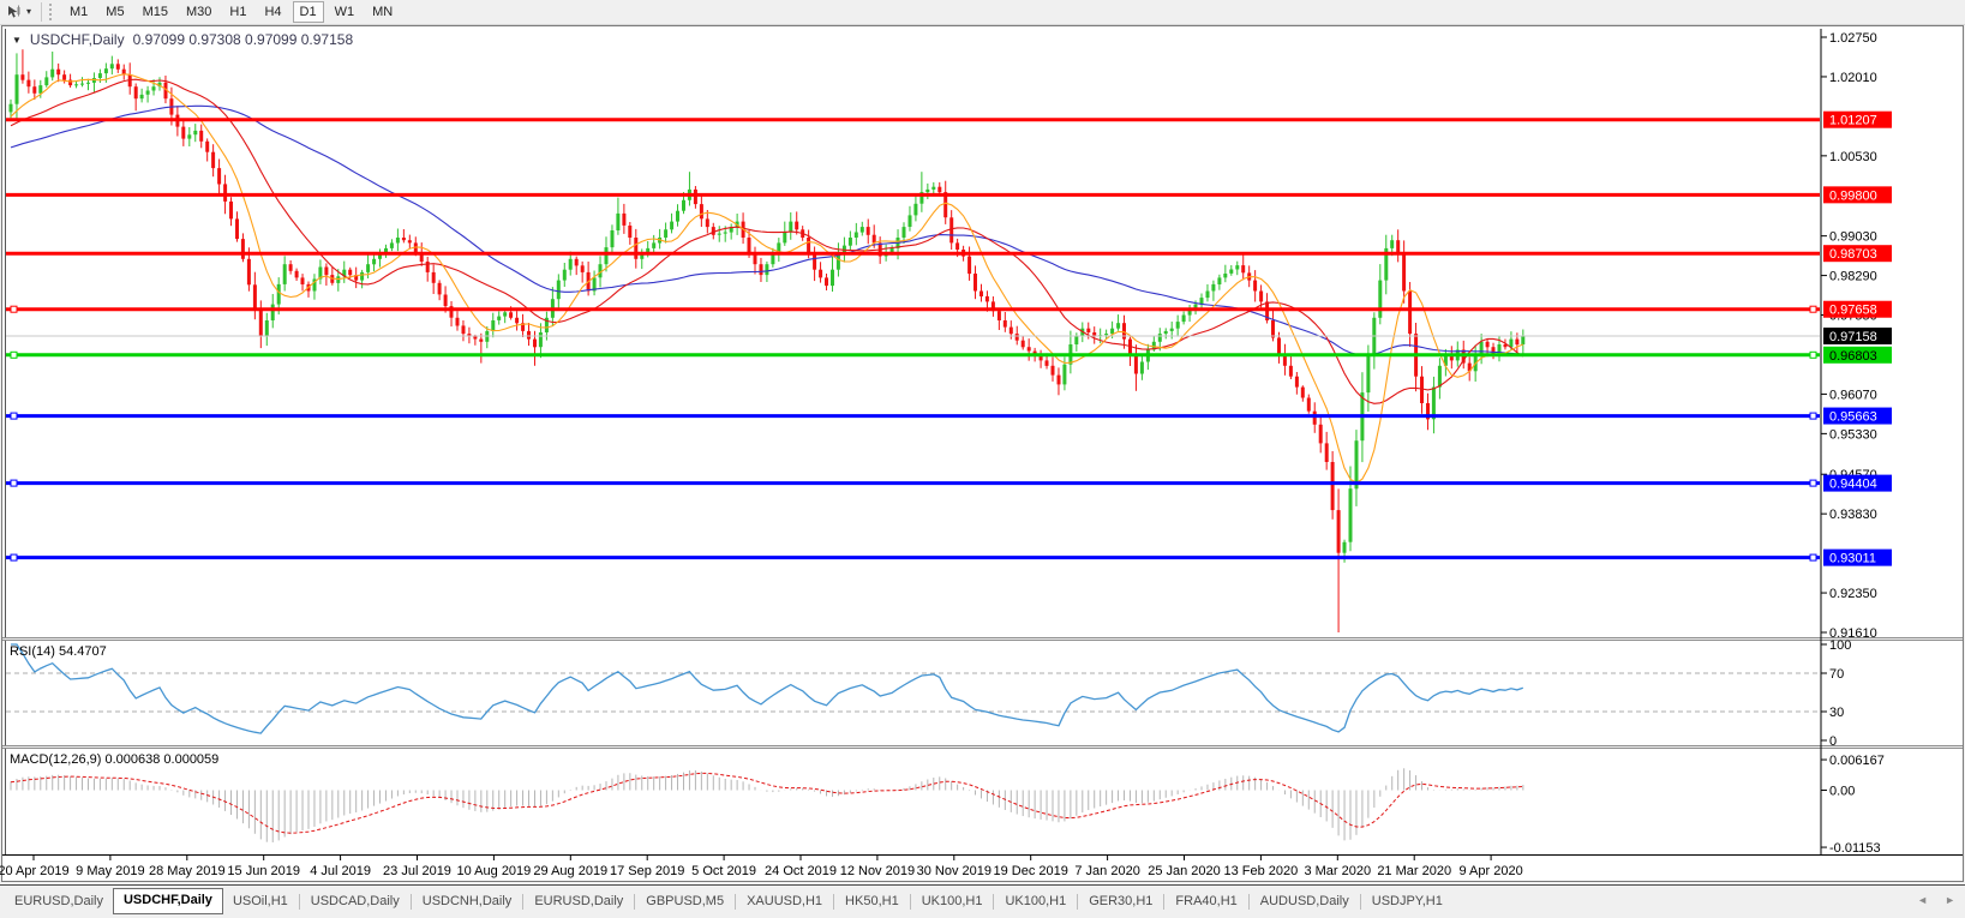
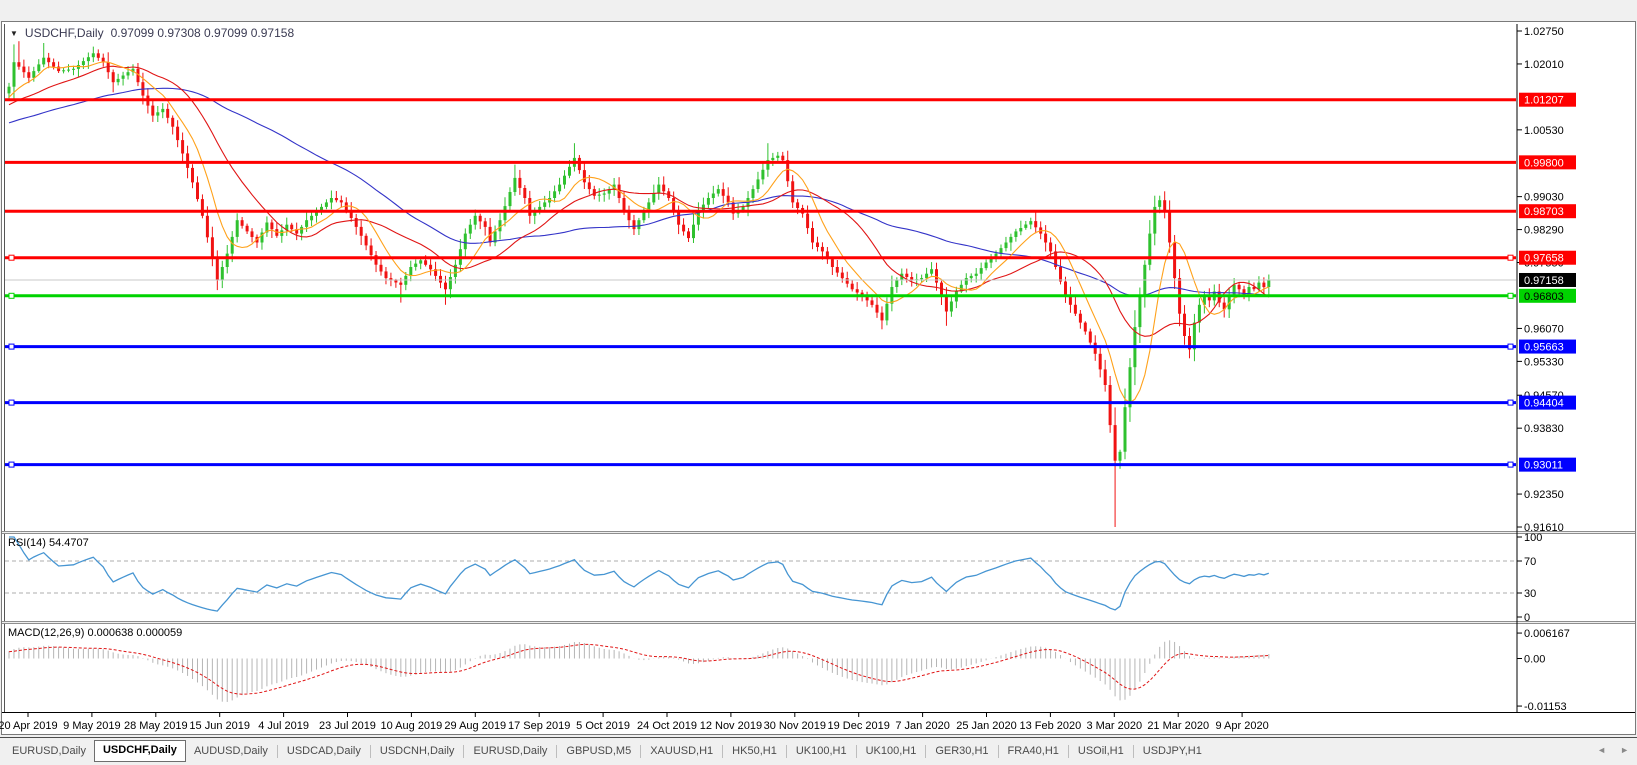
- ▾
- M1
- M5
- M15
- M30
- H1
- H4
- D1
- W1
- MN
  ▼
  USDCHF,Daily
  0.97099 0.97308 0.97099 0.97158
  RSI(14) 54.4707
  MACD(12,26,9) 0.000638 0.000059
  1.02750
  1.02010
  1.00530
  0.99030
  0.98290
  0.96070
  0.95330
  0.93830
  0.92350
  0.91610
  100
  70
  30
  0
  0.006167
  0.00
  -0.01153
  1.01207
  0.99800
  0.98703
  0.97658
  0.96803
  0.95663
  0.94404
  0.93011
  0.97158
  20 Apr 2019
  9 May 2019
  28 May 2019
  15 Jun 2019
  4 Jul 2019
  23 Jul 2019
  10 Aug 2019
  29 Aug 2019
  17 Sep 2019
  5 Oct 2019
  24 Oct 2019
  12 Nov 2019
  30 Nov 2019
  19 Dec 2019
  7 Jan 2020
  25 Jan 2020
  13 Feb 2020
  3 Mar 2020
  21 Mar 2020
  9 Apr 2020
  EURUSD,Daily
  USDCHF,Daily
- USOil,H1
+ AUDUSD,Daily
  USDCAD,Daily
  USDCNH,Daily
  EURUSD,Daily
  GBPUSD,M5
  XAUUSD,H1
  HK50,H1
  UK100,H1
  UK100,H1
  GER30,H1
  FRA40,H1
- AUDUSD,Daily
+ USOil,H1
  USDJPY,H1
  ◄
  ►
